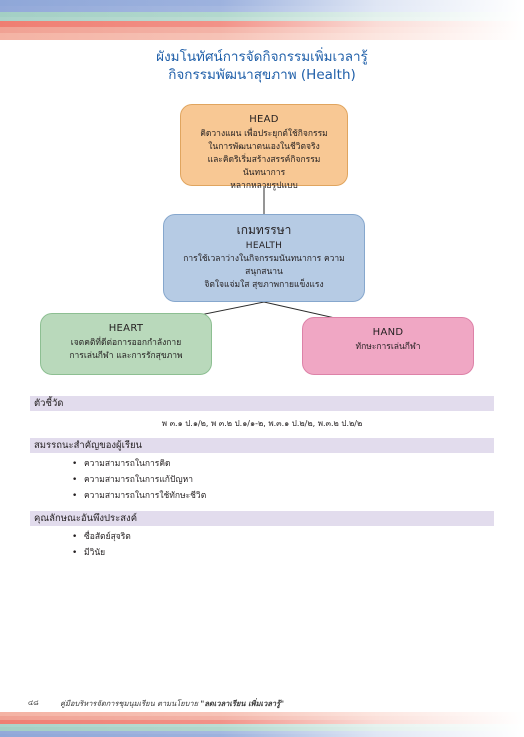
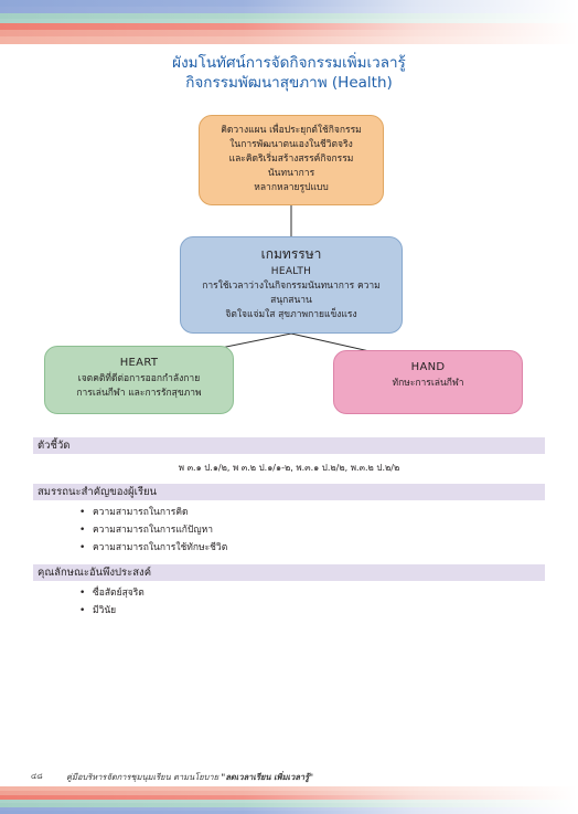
  ผังมโนทัศน์การจัดกิจกรรมเพิ่มเวลารู้
  กิจกรรมพัฒนาสุขภาพ (Health)
- HEAD
  คิดวางแผน เพื่อประยุกต์ใช้กิจกรรม
  ในการพัฒนาตนเองในชีวิตจริง
  และคิดริเริ่มสร้างสรรค์กิจกรรมนันทนาการ
  หลากหลายรูปแบบ
  เกมทรรษา
  HEALTH
  การใช้เวลาว่างในกิจกรรมนันทนาการ ความสนุกสนาน
  จิตใจแจ่มใส สุขภาพกายแข็งแรง
  HEART
  เจตคติที่ดีต่อการออกกำลังกาย
  การเล่นกีฬา และการรักสุขภาพ
  HAND
  ทักษะการเล่นกีฬา
  ตัวชี้วัด
  พ ๓.๑ ป.๑/๒, พ ๓.๒ ป.๑/๑-๒, พ.๓.๑ ป.๒/๒, พ.๓.๒ ป.๒/๒
  สมรรถนะสำคัญของผู้เรียน
  ความสามารถในการคิด
  ความสามารถในการแก้ปัญหา
  ความสามารถในการใช้ทักษะชีวิต
  คุณลักษณะอันพึงประสงค์
  ซื่อสัตย์สุจริต
  มีวินัย
  ๔๘
  คู่มือบริหารจัดการชุมนุมเรียน ตามนโยบาย "ลดเวลาเรียน เพิ่มเวลารู้"
